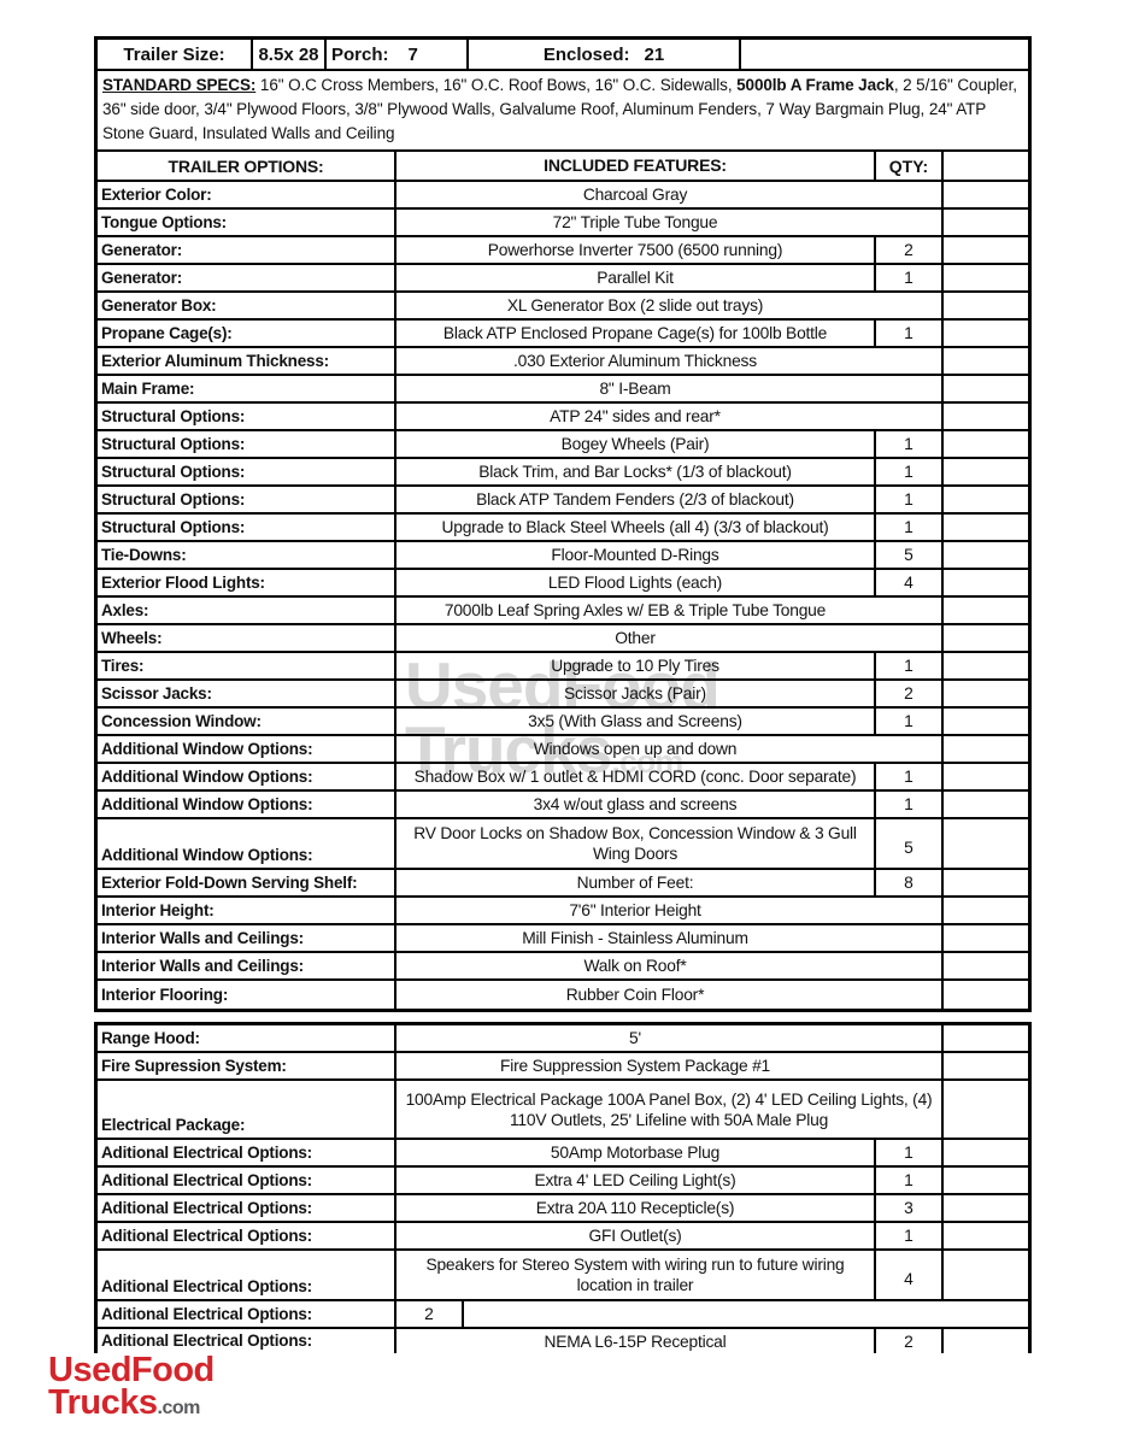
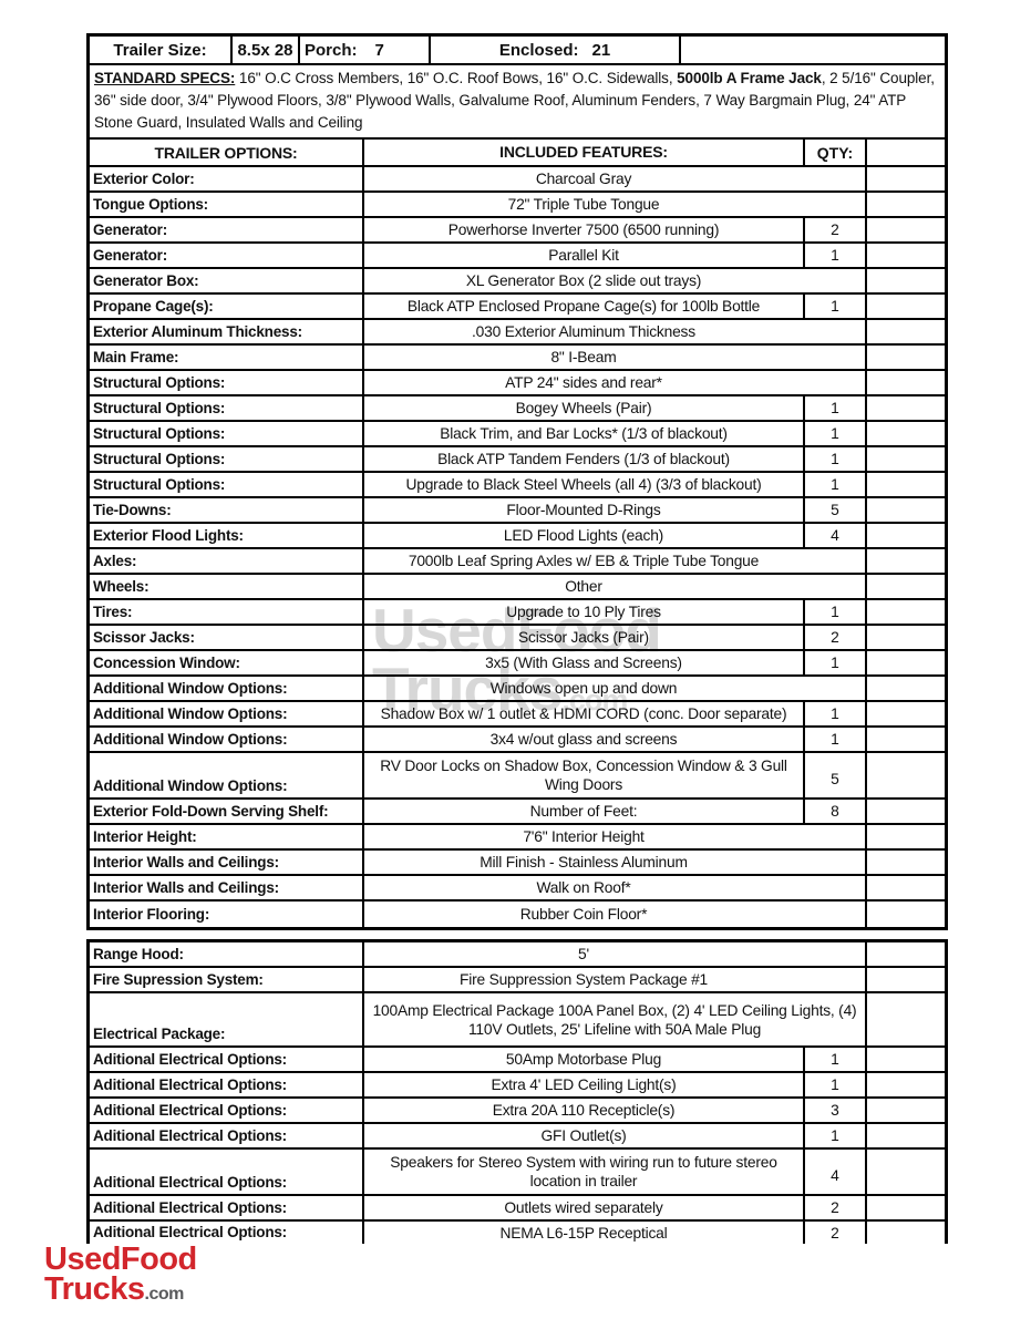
  Trailer Size:
  8.5x 28
  Porch:
  7
  Enclosed:
  21
  STANDARD SPECS: 16" O.C Cross Members, 16" O.C. Roof Bows, 16" O.C. Sidewalls, 5000lb A Frame Jack, 2 5/16" Coupler, 36" side door, 3/4" Plywood Floors, 3/8" Plywood Walls, Galvalume Roof, Aluminum Fenders, 7 Way Bargmain Plug, 24" ATP Stone Guard, Insulated Walls and Ceiling
  TRAILER OPTIONS:
  INCLUDED FEATURES:
  QTY:
  Exterior Color:
  Charcoal Gray
  Tongue Options:
  72" Triple Tube Tongue
  Generator:
  Powerhorse Inverter 7500 (6500 running)
  2
  Generator:
  Parallel Kit
  1
  Generator Box:
  XL Generator Box (2 slide out trays)
  Propane Cage(s):
  Black ATP Enclosed Propane Cage(s) for 100lb Bottle
  1
  Exterior Aluminum Thickness:
  .030 Exterior Aluminum Thickness
  Main Frame:
  8" I-Beam
  Structural Options:
  ATP 24" sides and rear*
  Structural Options:
  Bogey Wheels (Pair)
  1
  Structural Options:
  Black Trim, and Bar Locks* (1/3 of blackout)
  1
  Structural Options:
- Black ATP Tandem Fenders (2/3 of blackout)
+ Black ATP Tandem Fenders (1/3 of blackout)
  1
  Structural Options:
  Upgrade to Black Steel Wheels (all 4) (3/3 of blackout)
  1
  Tie-Downs:
  Floor-Mounted D-Rings
  5
  Exterior Flood Lights:
  LED Flood Lights (each)
  4
  Axles:
  7000lb Leaf Spring Axles w/ EB & Triple Tube Tongue
  Wheels:
  Other
  Tires:
  Upgrade to 10 Ply Tires
  1
  Scissor Jacks:
  Scissor Jacks (Pair)
  2
  Concession Window:
  3x5 (With Glass and Screens)
  1
  Additional Window Options:
  Windows open up and down
  Additional Window Options:
  Shadow Box w/ 1 outlet & HDMI CORD (conc. Door separate)
  1
  Additional Window Options:
  3x4 w/out glass and screens
  1
  Additional Window Options:
  RV Door Locks on Shadow Box, Concession Window & 3 Gull Wing Doors
  5
  Exterior Fold-Down Serving Shelf:
  Number of Feet:
  8
  Interior Height:
  7'6" Interior Height
  Interior Walls and Ceilings:
  Mill Finish - Stainless Aluminum
  Interior Walls and Ceilings:
  Walk on Roof*
  Interior Flooring:
  Rubber Coin Floor*
  Range Hood:
  5'
  Fire Supression System:
  Fire Suppression System Package #1
  Electrical Package:
  100Amp Electrical Package 100A Panel Box, (2) 4' LED Ceiling Lights, (4) 110V Outlets, 25' Lifeline with 50A Male Plug
  Aditional Electrical Options:
  50Amp Motorbase Plug
  1
  Aditional Electrical Options:
  Extra 4' LED Ceiling Light(s)
  1
  Aditional Electrical Options:
  Extra 20A 110 Recepticle(s)
  3
  Aditional Electrical Options:
  GFI Outlet(s)
  1
  Aditional Electrical Options:
- Speakers for Stereo System with wiring run to future wiring location in trailer
+ Speakers for Stereo System with wiring run to future stereo location in trailer
  4
  Aditional Electrical Options:
+ Outlets wired separately
  2
  Aditional Electrical Options:
  NEMA L6-15P Receptical
  2
  UsedFood
  Trucks.com
  UsedFood
  Trucks.com
